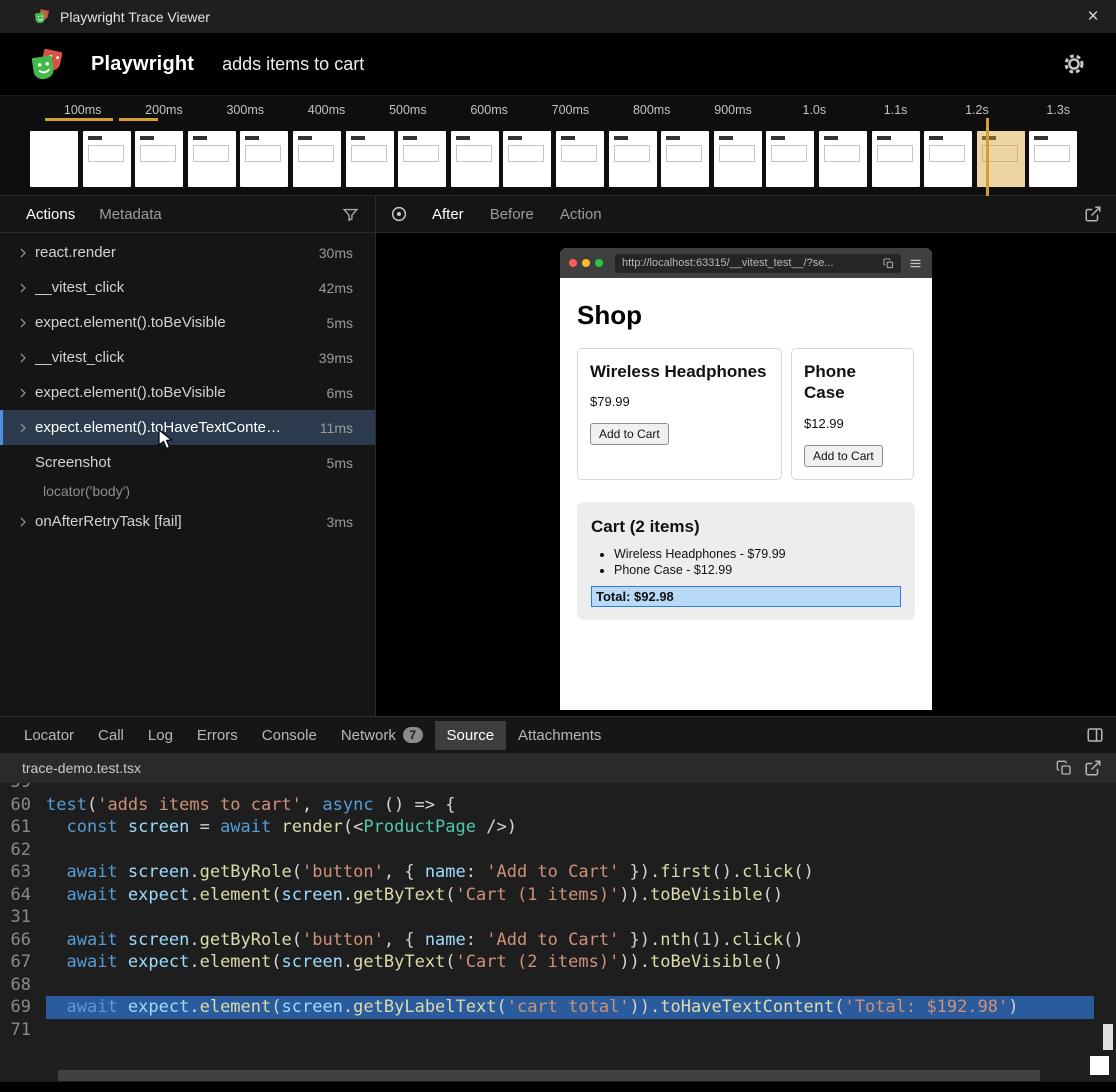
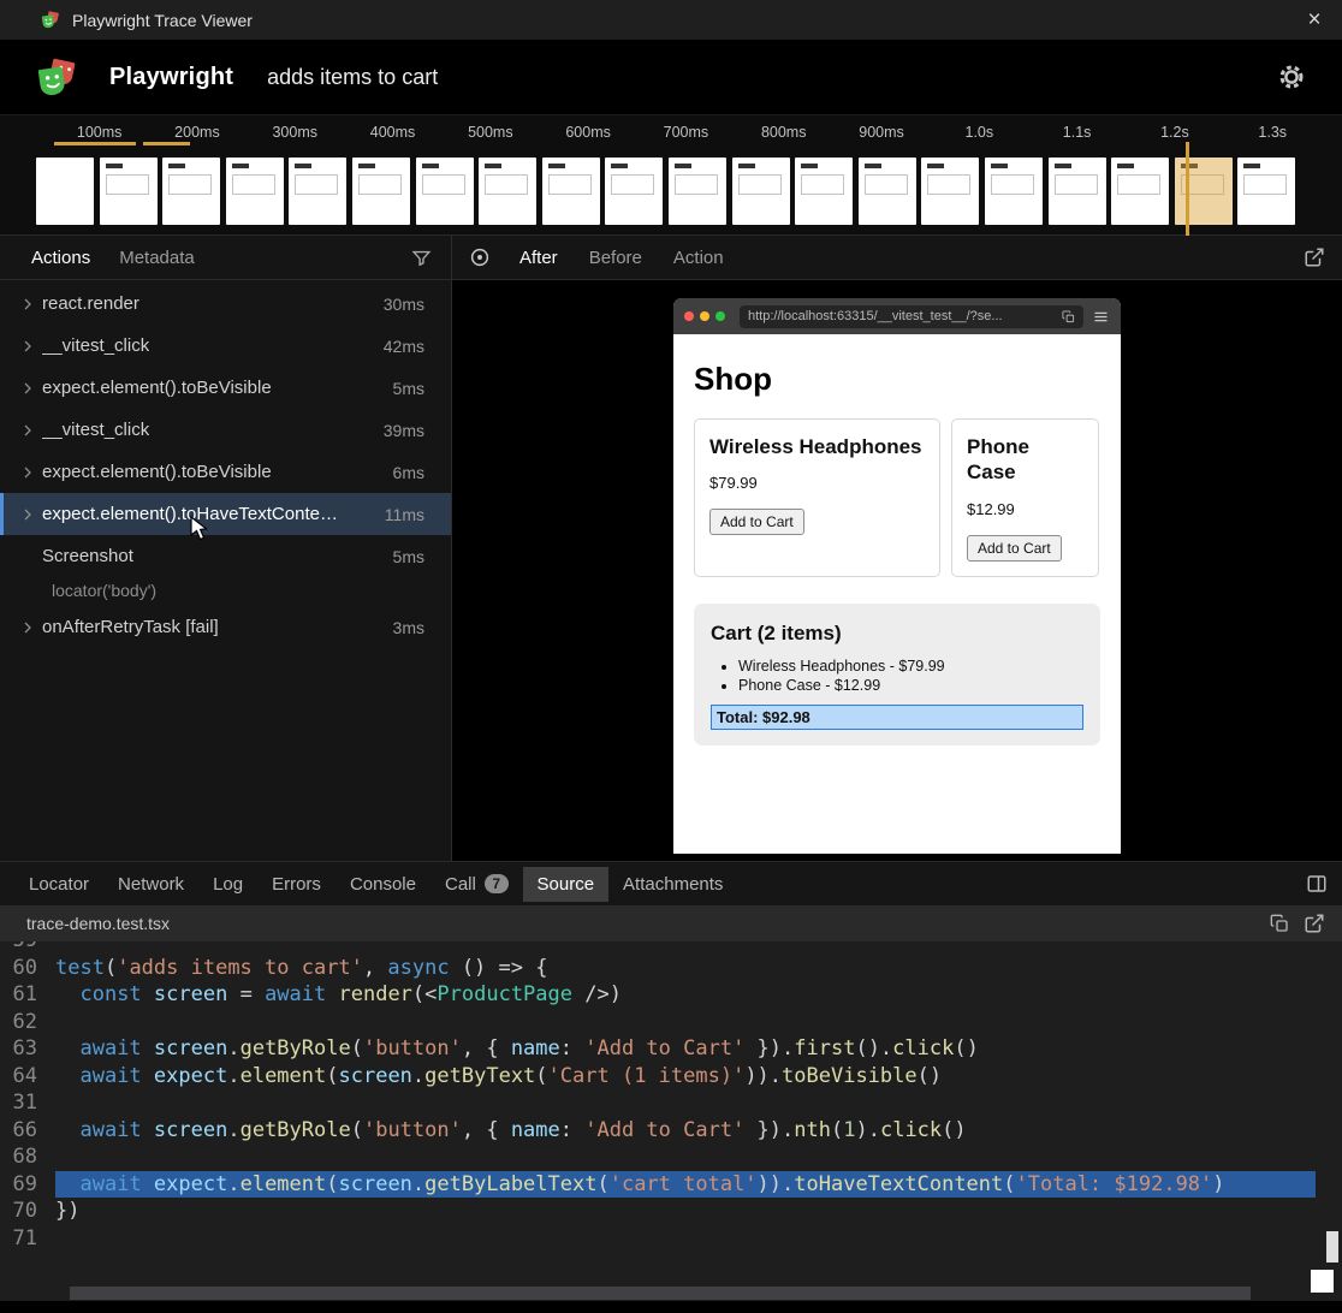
  Playwright Trace Viewer
  ×
  Playwright
  adds items to cart
  100ms
  200ms
  300ms
  400ms
  500ms
  600ms
  700ms
  800ms
  900ms
  1.0s
  1.1s
  1.2s
  1.3s
  Actions
  Metadata
  react.render
  30ms
  __vitest_click
  42ms
  expect.element().toBeVisible
  5ms
  __vitest_click
  39ms
  expect.element().toBeVisible
  6ms
  expect.element().toHaveTextConte…
  11ms
  Screenshot
  5ms
  locator('body')
  onAfterRetryTask [fail]
  3ms
  After
  Before
  Action
  http://localhost:63315/__vitest_test__/?se...
  Shop
  Wireless Headphones
  $79.99
  Add to Cart
  Phone Case
  $12.99
  Add to Cart
  Cart (2 items)
  Wireless Headphones - $79.99
  Phone Case - $12.99
  Total: $92.98
  Locator
- Call
+ Network
  Log
  Errors
  Console
- Network
+ Call
  7
  Source
  Attachments
  trace-demo.test.tsx
  60
  test('adds items to cart', async () => {
  61
  const screen = await render(<ProductPage />)
  62
  63
  await screen.getByRole('button', { name: 'Add to Cart' }).first().click()
  64
  await expect.element(screen.getByText('Cart (1 items)')).toBeVisible()
  31
  66
  await screen.getByRole('button', { name: 'Add to Cart' }).nth(1).click()
- 67
- await expect.element(screen.getByText('Cart (2 items)')).toBeVisible()
  68
  69
  await expect.element(screen.getByLabelText('cart total')).toHaveTextContent('Total: $192.98')
+ 70
+ })
  71
